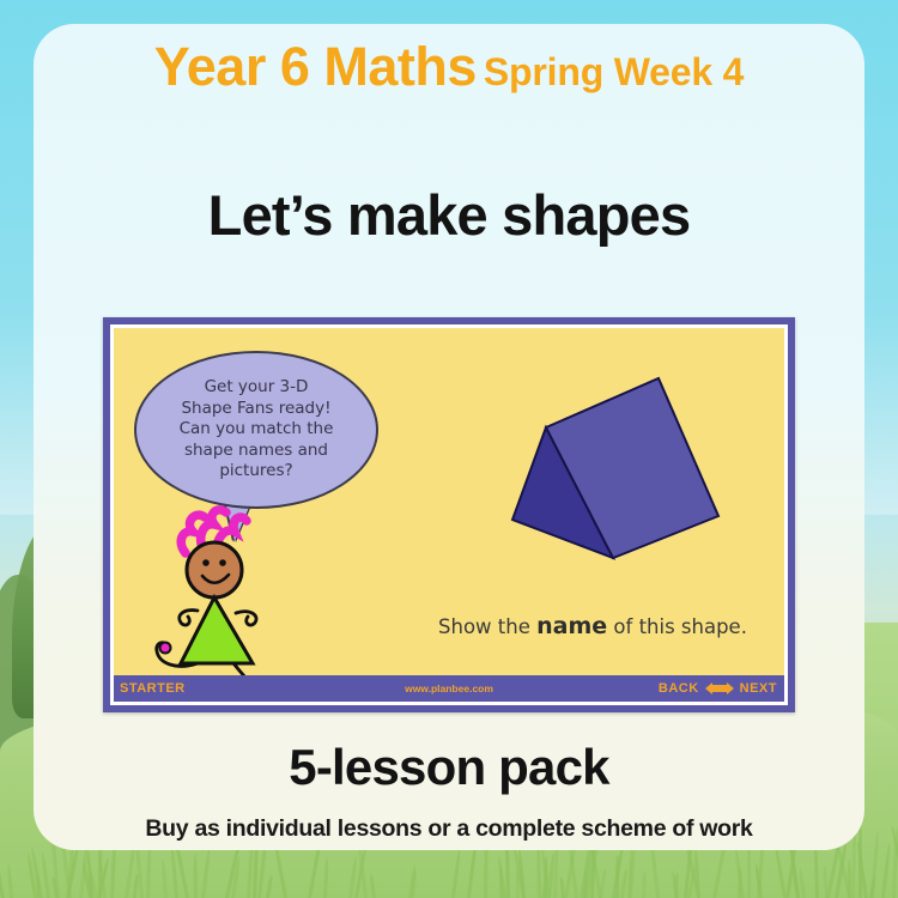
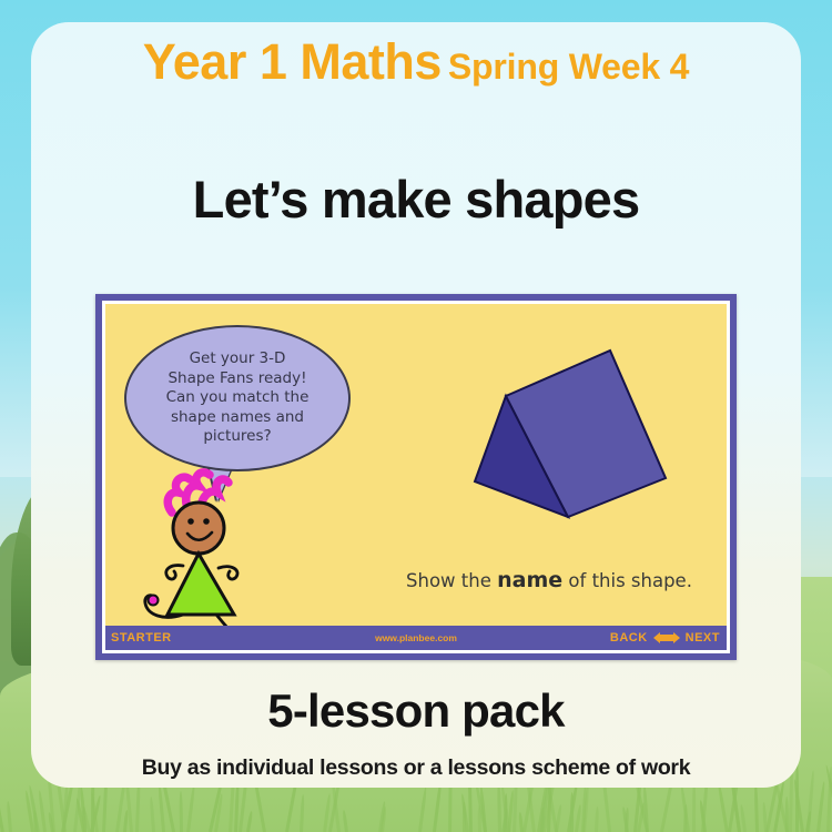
- Year 6 Maths Spring Week 4
+ Year 1 Maths Spring Week 4
  Let’s make shapes
  Get your 3-D
  Shape Fans ready!
  Can you match the
  shape names and
  pictures?
  Show the name of this shape.
  STARTER
  www.planbee.com
  BACK
  NEXT
  5-lesson pack
- Buy as individual lessons or a complete scheme of work
+ Buy as individual lessons or a lessons scheme of work
